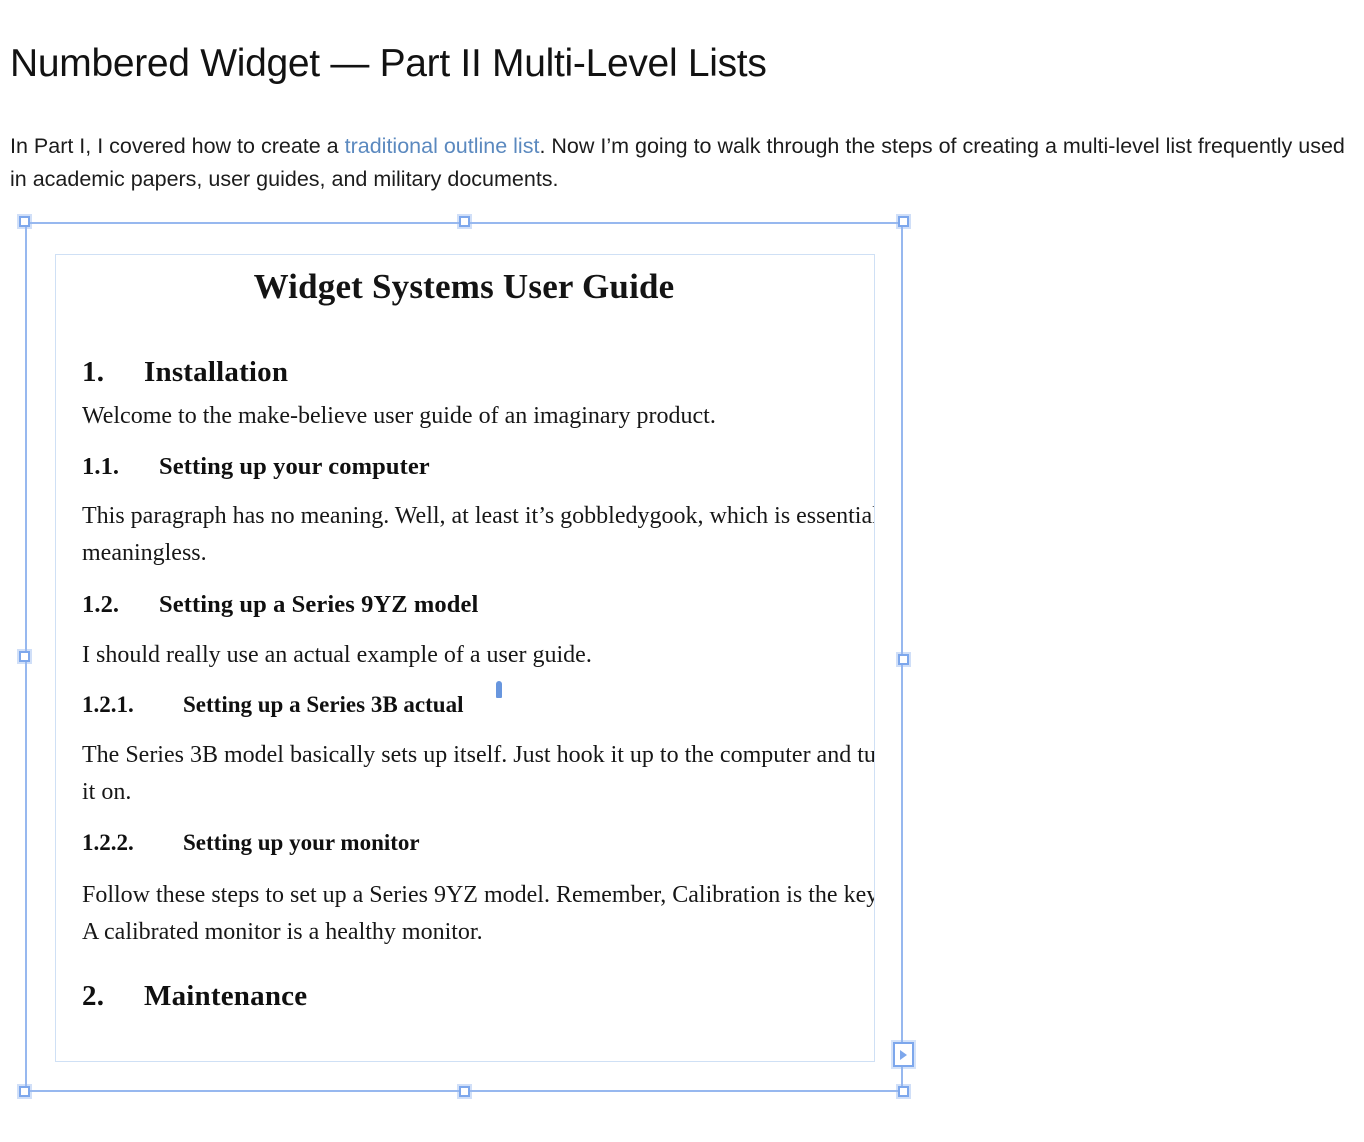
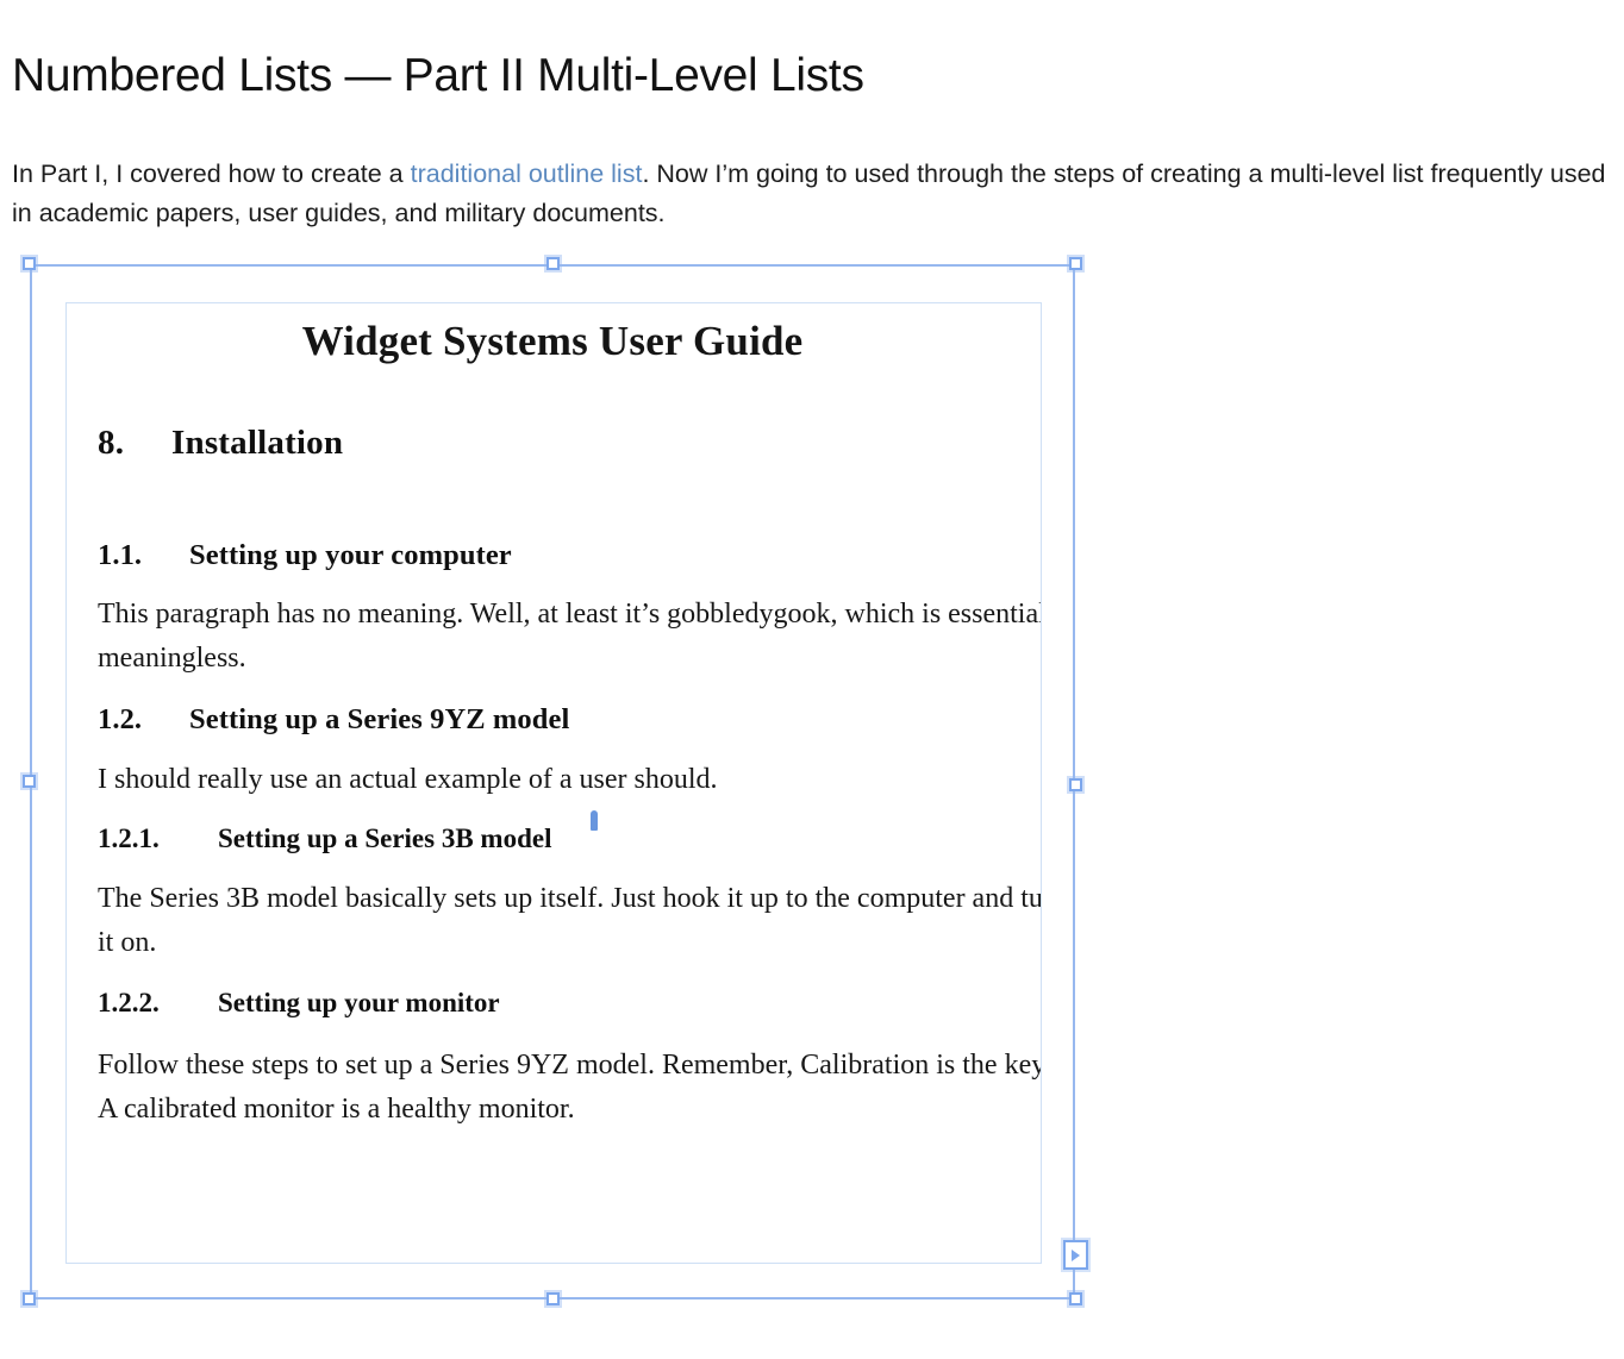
- Numbered Widget — Part II Multi-Level Lists
+ Numbered Lists — Part II Multi-Level Lists
- In Part I, I covered how to create a traditional outline list. Now I’m going to walk through the steps of creating a multi-level list frequently used in academic papers, user guides, and military documents.
+ In Part I, I covered how to create a traditional outline list. Now I’m going to used through the steps of creating a multi-level list frequently used in academic papers, user guides, and military documents.
  Widget Systems User Guide
- 1.
+ 8.
  Installation
- Welcome to the make-believe user guide of an imaginary product.
  1.1.
  Setting up your computer
  This paragraph has no meaning. Well, at least it’s gobbledygook, which is essentia meaningless.
  1.2.
  Setting up a Series 9YZ model
- I should really use an actual example of a user guide.
+ I should really use an actual example of a user should.
  1.2.1.
- Setting up a Series 3B actual
+ Setting up a Series 3B model
  The Series 3B model basically sets up itself. Just hook it up to the computer and tu it on.
  1.2.2.
  Setting up your monitor
  Follow these steps to set up a Series 9YZ model. Remember, Calibration is the key A calibrated monitor is a healthy monitor.
- 2.
- Maintenance
